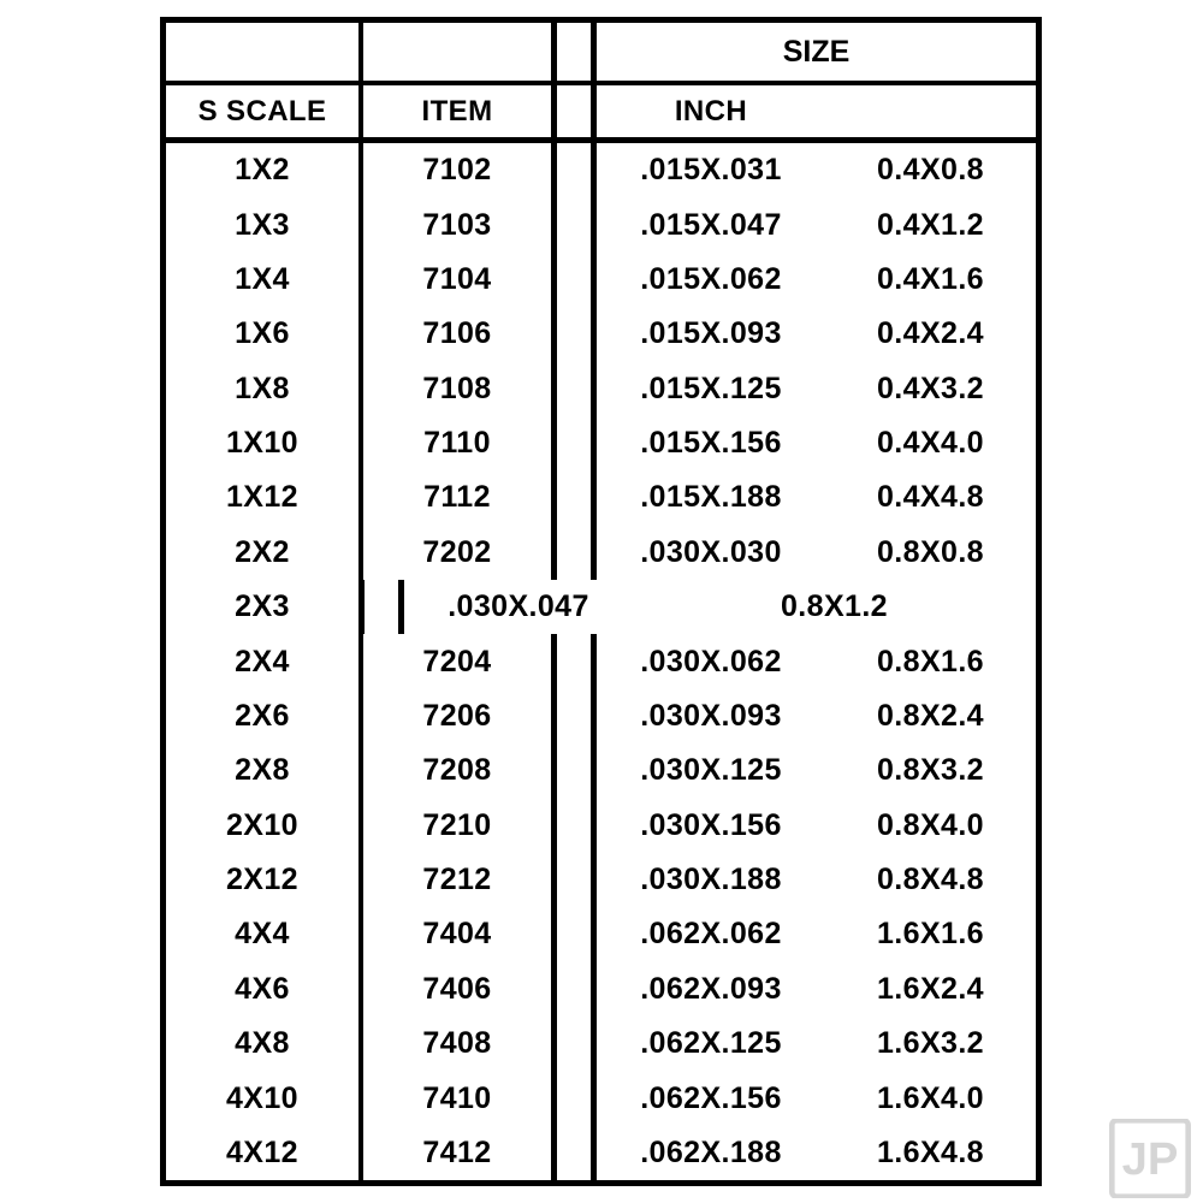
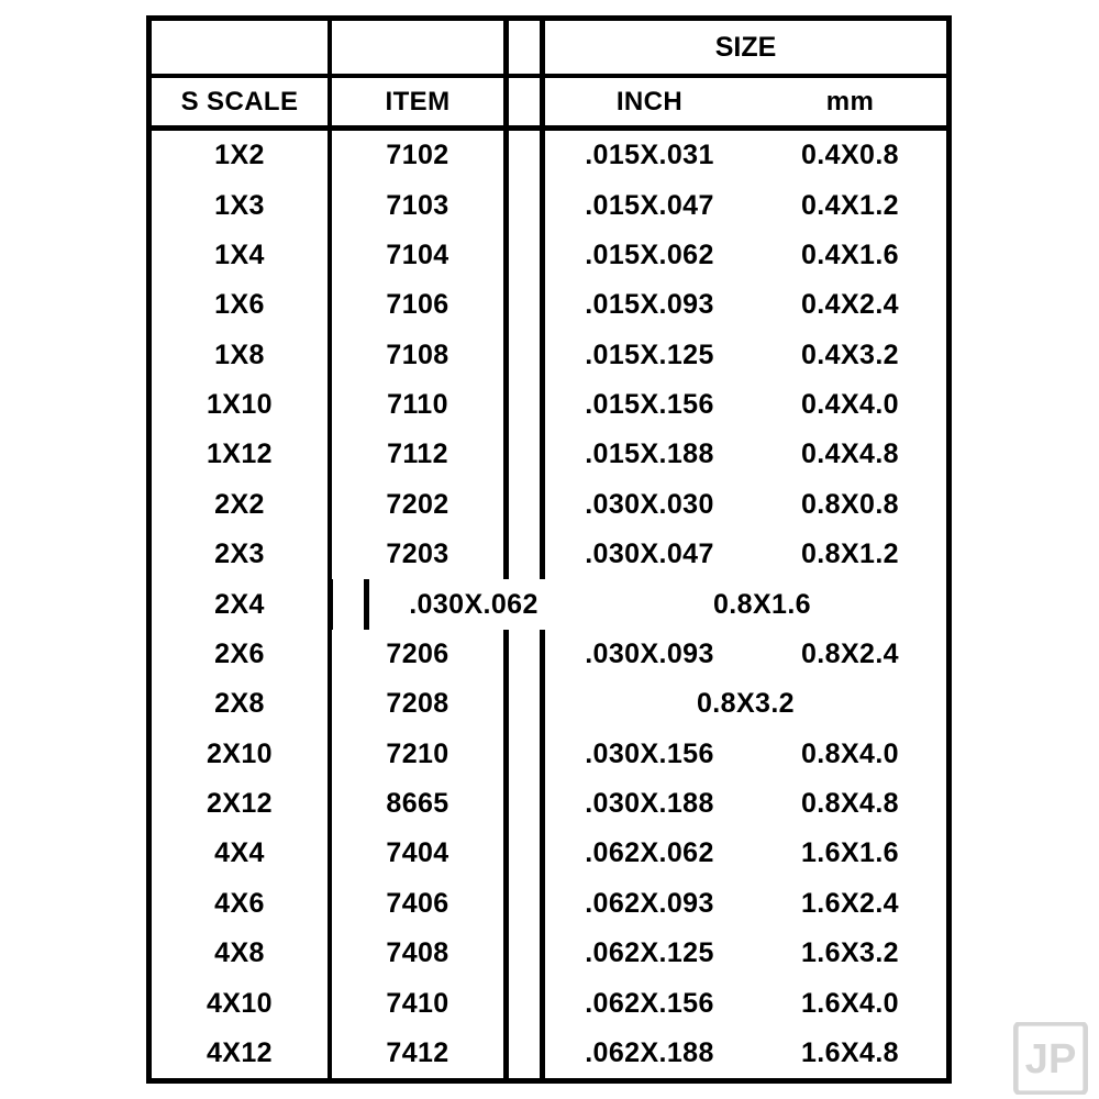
  SIZE
  S SCALE
  ITEM
  INCH
+ mm
  1X2
  7102
  .015X.031
  0.4X0.8
  1X3
  7103
  .015X.047
  0.4X1.2
  1X4
  7104
  .015X.062
  0.4X1.6
  1X6
  7106
  .015X.093
  0.4X2.4
  1X8
  7108
  .015X.125
  0.4X3.2
  1X10
  7110
  .015X.156
  0.4X4.0
  1X12
  7112
  .015X.188
  0.4X4.8
  2X2
  7202
  .030X.030
  0.8X0.8
  2X3
+ 7203
  .030X.047
  0.8X1.2
  2X4
- 7204
  .030X.062
  0.8X1.6
  2X6
  7206
  .030X.093
  0.8X2.4
  2X8
  7208
- .030X.125
  0.8X3.2
  2X10
  7210
  .030X.156
  0.8X4.0
  2X12
- 7212
+ 8665
  .030X.188
  0.8X4.8
  4X4
  7404
  .062X.062
  1.6X1.6
  4X6
  7406
  .062X.093
  1.6X2.4
  4X8
  7408
  .062X.125
  1.6X3.2
  4X10
  7410
  .062X.156
  1.6X4.0
  4X12
  7412
  .062X.188
  1.6X4.8
  JP
